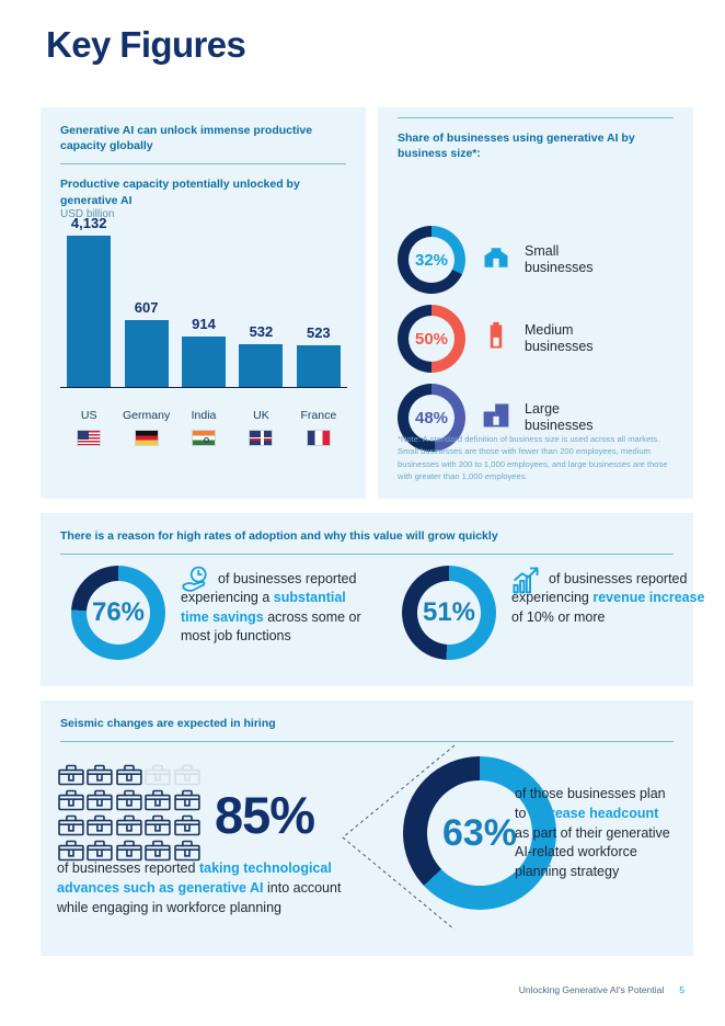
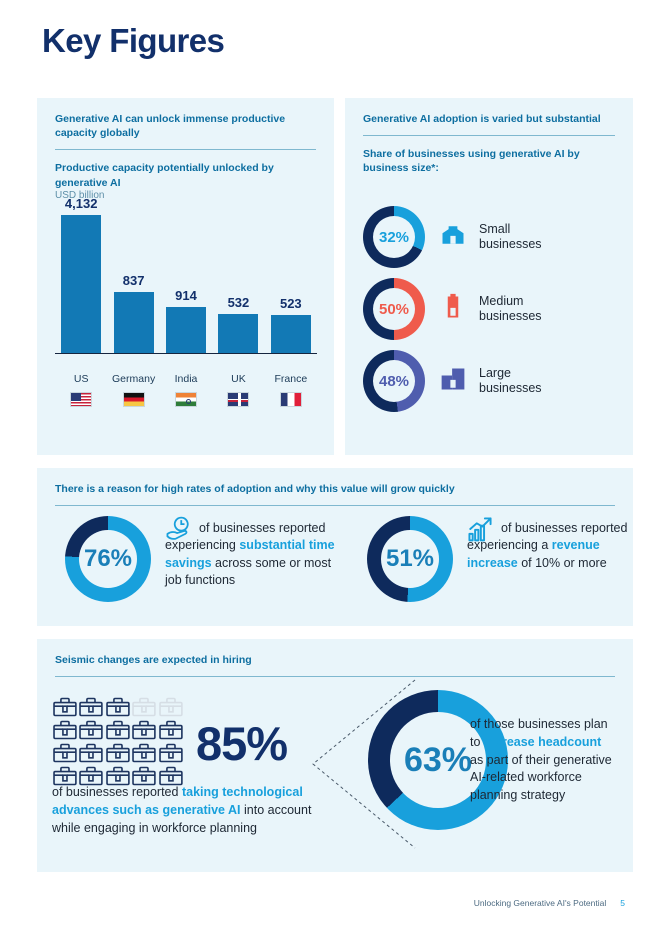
  Key Figures
  Generative AI can unlock immense productive capacity globally
  Productive capacity potentially unlocked by generative AI
  USD billion
  4,132
- 607
+ 837
  914
  532
  523
  US
  Germany
  India
  UK
  France
+ Generative AI adoption is varied but substantial
  Share of businesses using generative AI by business size*:
  32%
  Small
  businesses
  50%
  Medium
  businesses
  48%
  Large
  businesses
- *Note: A standard definition of business size is used across all markets. Small businesses are those with fewer than 200 employees, medium businesses with 200 to 1,000 employees, and large businesses are those with greater than 1,000 employees.
  There is a reason for high rates of adoption and why this value will grow quickly
  76%
- of businesses reported experiencing a substantial time savings across some or most job functions
+ of businesses reported experiencing substantial time savings across some or most job functions
  51%
- of businesses reported experiencing revenue increase of 10% or more
+ of businesses reported experiencing a revenue increase of 10% or more
  Seismic changes are expected in hiring
  85%
  of businesses reported taking technological advances such as generative AI into account while engaging in workforce planning
  63%
  of those businesses plan to increase headcount as part of their generative AI-related workforce planning strategy
  Unlocking Generative AI's Potential 5
